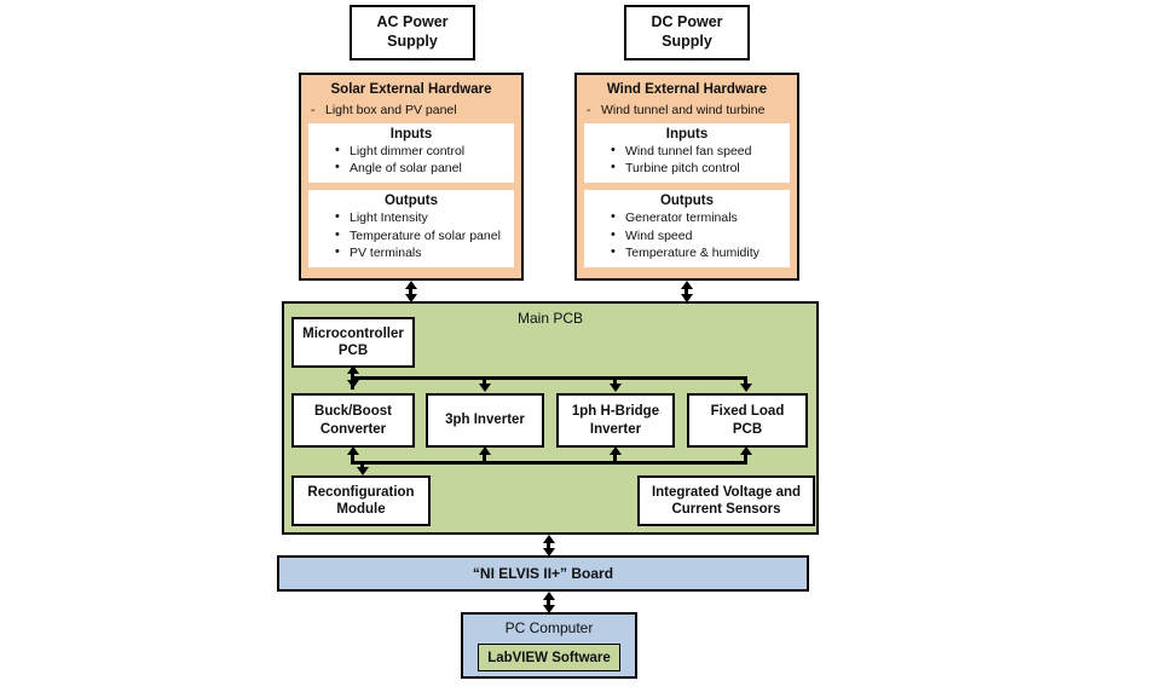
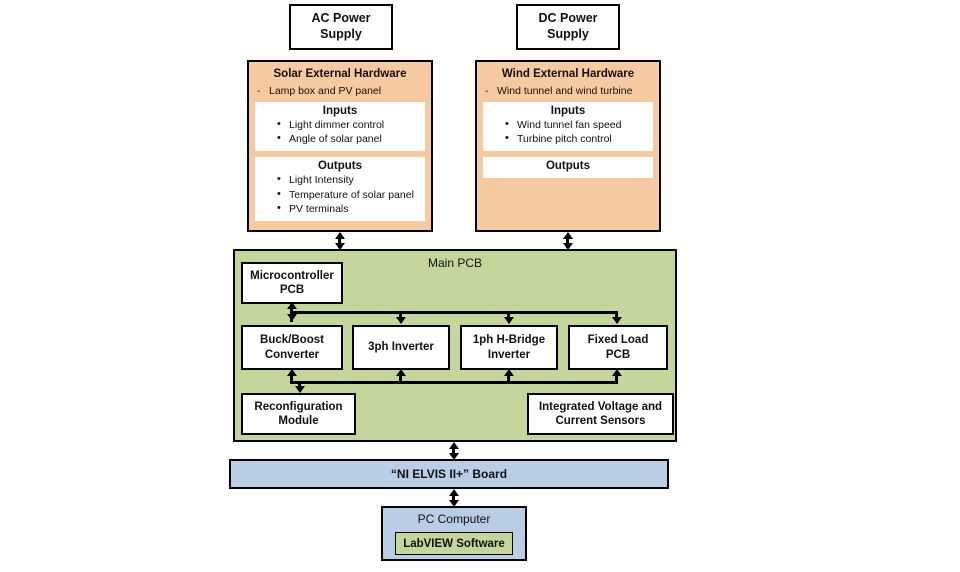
  AC Power
  Supply
  DC Power
  Supply
  Solar External Hardware
- - Light box and PV panel
+ - Lamp box and PV panel
  Inputs
  Light dimmer control
  Angle of solar panel
  Outputs
  Light Intensity
  Temperature of solar panel
  PV terminals
  Wind External Hardware
  - Wind tunnel and wind turbine
  Inputs
  Wind tunnel fan speed
  Turbine pitch control
  Outputs
- Generator terminals
- Wind speed
- Temperature & humidity
  Main PCB
  Microcontroller
  PCB
  Buck/Boost
  Converter
  3ph Inverter
  1ph H-Bridge
  Inverter
  Fixed Load
  PCB
  Reconfiguration
  Module
  Integrated Voltage and
  Current Sensors
  “NI ELVIS II+” Board
  PC Computer
  LabVIEW Software
